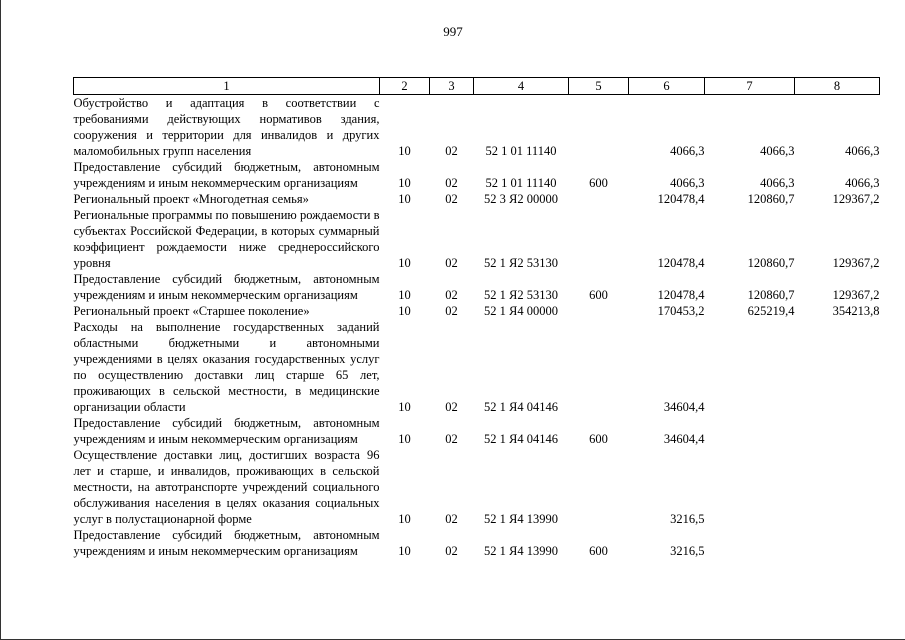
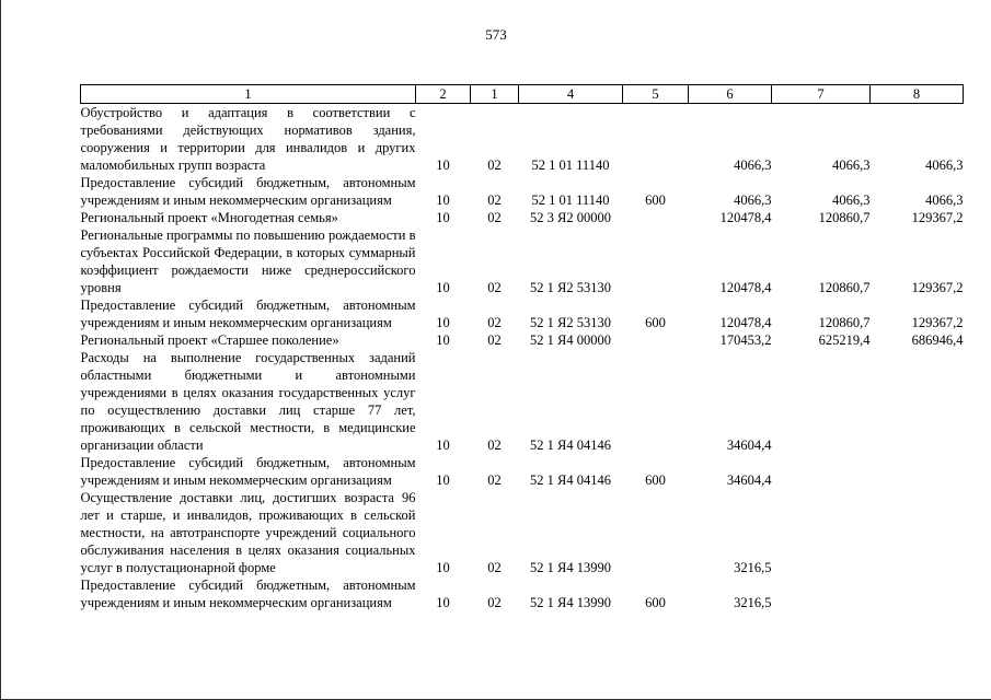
- 997
+ 573
- 1	2	3	4	5	6	7	8
+ 1	2	1	4	5	6	7	8
- Обустройство и адаптация в соответствии с требованиями действующих нормативов здания, сооружения и территории для инвалидов и других маломобильных групп населения	10	02	52 1 01 11140		4066,3	4066,3	4066,3
+ Обустройство и адаптация в соответствии с требованиями действующих нормативов здания, сооружения и территории для инвалидов и других маломобильных групп возраста	10	02	52 1 01 11140		4066,3	4066,3	4066,3
  Предоставление субсидий бюджетным, автономным учреждениям и иным некоммерческим организациям	10	02	52 1 01 11140	600	4066,3	4066,3	4066,3
  Региональный проект «Многодетная семья»	10	02	52 3 Я2 00000		120478,4	120860,7	129367,2
  Региональные программы по повышению рождаемости в субъектах Российской Федерации, в которых суммарный коэффициент рождаемости ниже среднероссийского уровня	10	02	52 1 Я2 53130		120478,4	120860,7	129367,2
  Предоставление субсидий бюджетным, автономным учреждениям и иным некоммерческим организациям	10	02	52 1 Я2 53130	600	120478,4	120860,7	129367,2
- Региональный проект «Старшее поколение»	10	02	52 1 Я4 00000		170453,2	625219,4	354213,8
+ Региональный проект «Старшее поколение»	10	02	52 1 Я4 00000		170453,2	625219,4	686946,4
- Расходы на выполнение государственных заданий областными бюджетными и автономными учреждениями в целях оказания государственных услуг по осуществлению доставки лиц старше 65 лет, проживающих в сельской местности, в медицинские организации области	10	02	52 1 Я4 04146		34604,4
+ Расходы на выполнение государственных заданий областными бюджетными и автономными учреждениями в целях оказания государственных услуг по осуществлению доставки лиц старше 77 лет, проживающих в сельской местности, в медицинские организации области	10	02	52 1 Я4 04146		34604,4
  Предоставление субсидий бюджетным, автономным учреждениям и иным некоммерческим организациям	10	02	52 1 Я4 04146	600	34604,4
  Осуществление доставки лиц, достигших возраста 96 лет и старше, и инвалидов, проживающих в сельской местности, на автотранспорте учреждений социального обслуживания населения в целях оказания социальных услуг в полустационарной форме	10	02	52 1 Я4 13990		3216,5
  Предоставление субсидий бюджетным, автономным учреждениям и иным некоммерческим организациям	10	02	52 1 Я4 13990	600	3216,5
